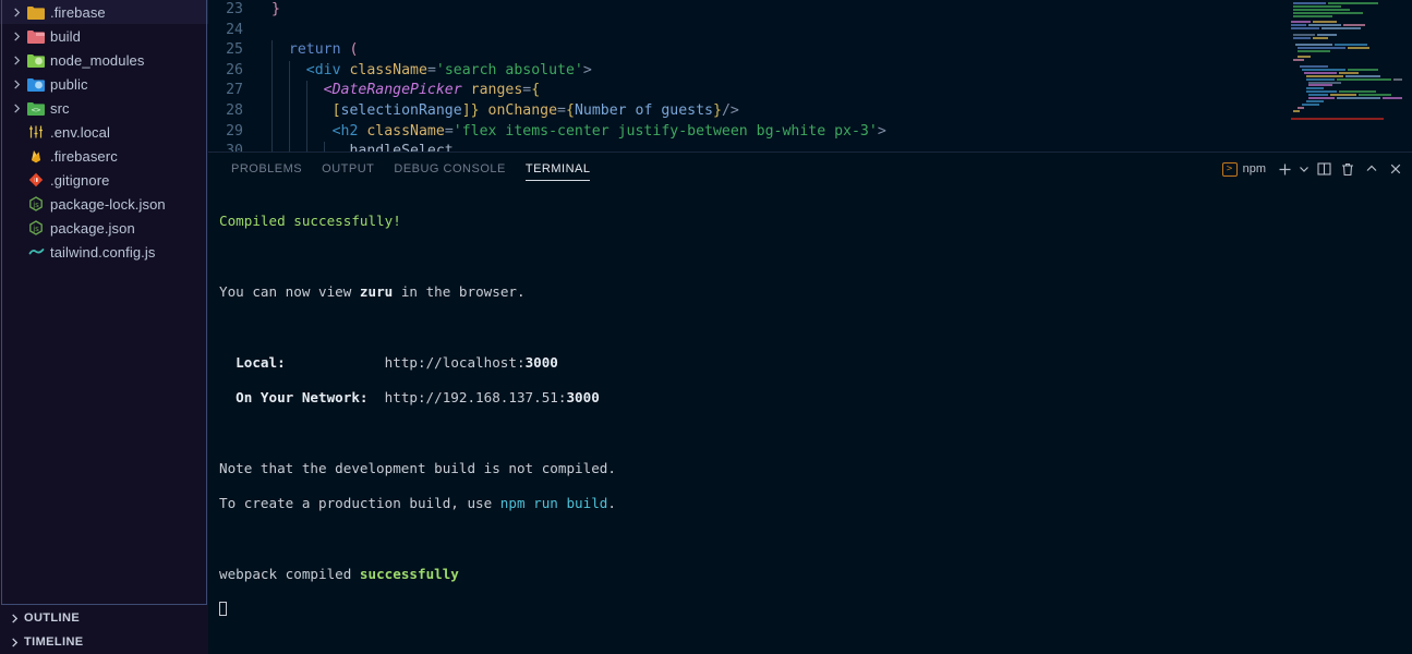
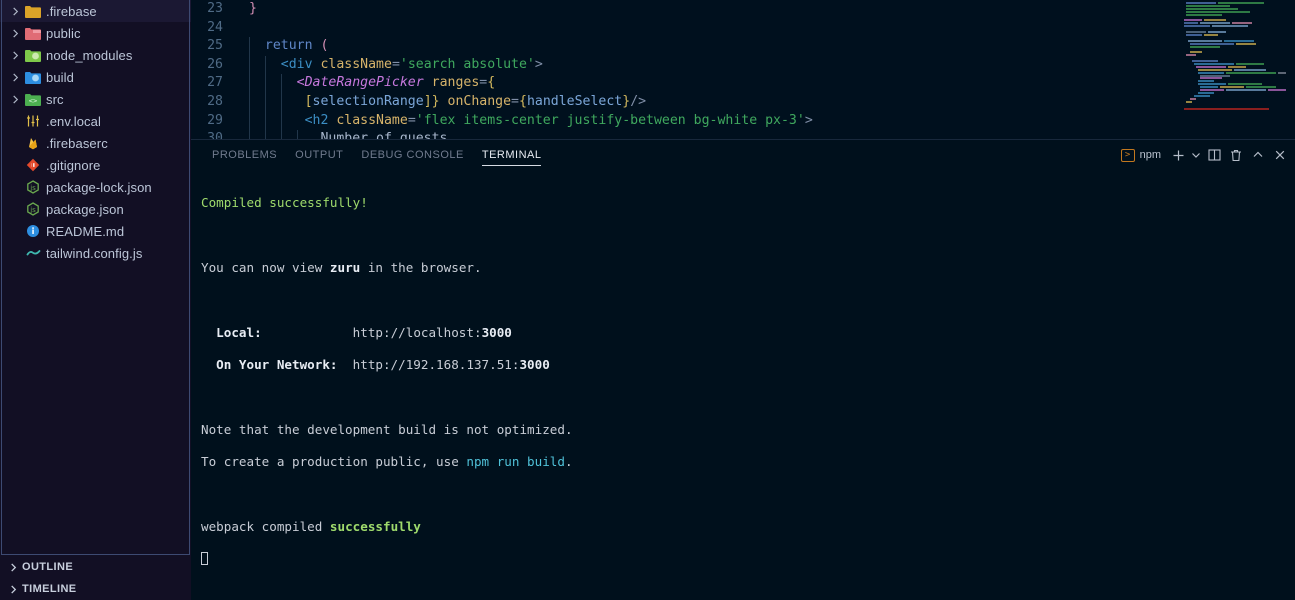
  .firebase
- build
+ public
  node_modules
- public
+ build
  <>
  src
  .env.local
  .firebaserc
  .gitignore
  js
  package-lock.json
  js
  package.json
+ README.md
  tailwind.config.js
  OUTLINE
  TIMELINE
  23
  }
  24
  25
  return (
  26
  <div className='search absolute'>
  27
  <DateRangePicker ranges={
  28
- [selectionRange]} onChange={Number of guests}/>
+ [selectionRange]} onChange={handleSelect}/>
  29
  <h2 className='flex items-center justify-between bg-white px-3'>
  30
- handleSelect
+ Number of guests
  PROBLEMS
  OUTPUT
  DEBUG CONSOLE
  TERMINAL
  >
  npm
  Compiled successfully!
  You can now view zuru in the browser.
  Local: http://localhost:3000
  On Your Network: http://192.168.137.51:3000
- Note that the development build is not compiled.
+ Note that the development build is not optimized.
- To create a production build, use npm run build.
+ To create a production public, use npm run build.
  webpack compiled successfully
